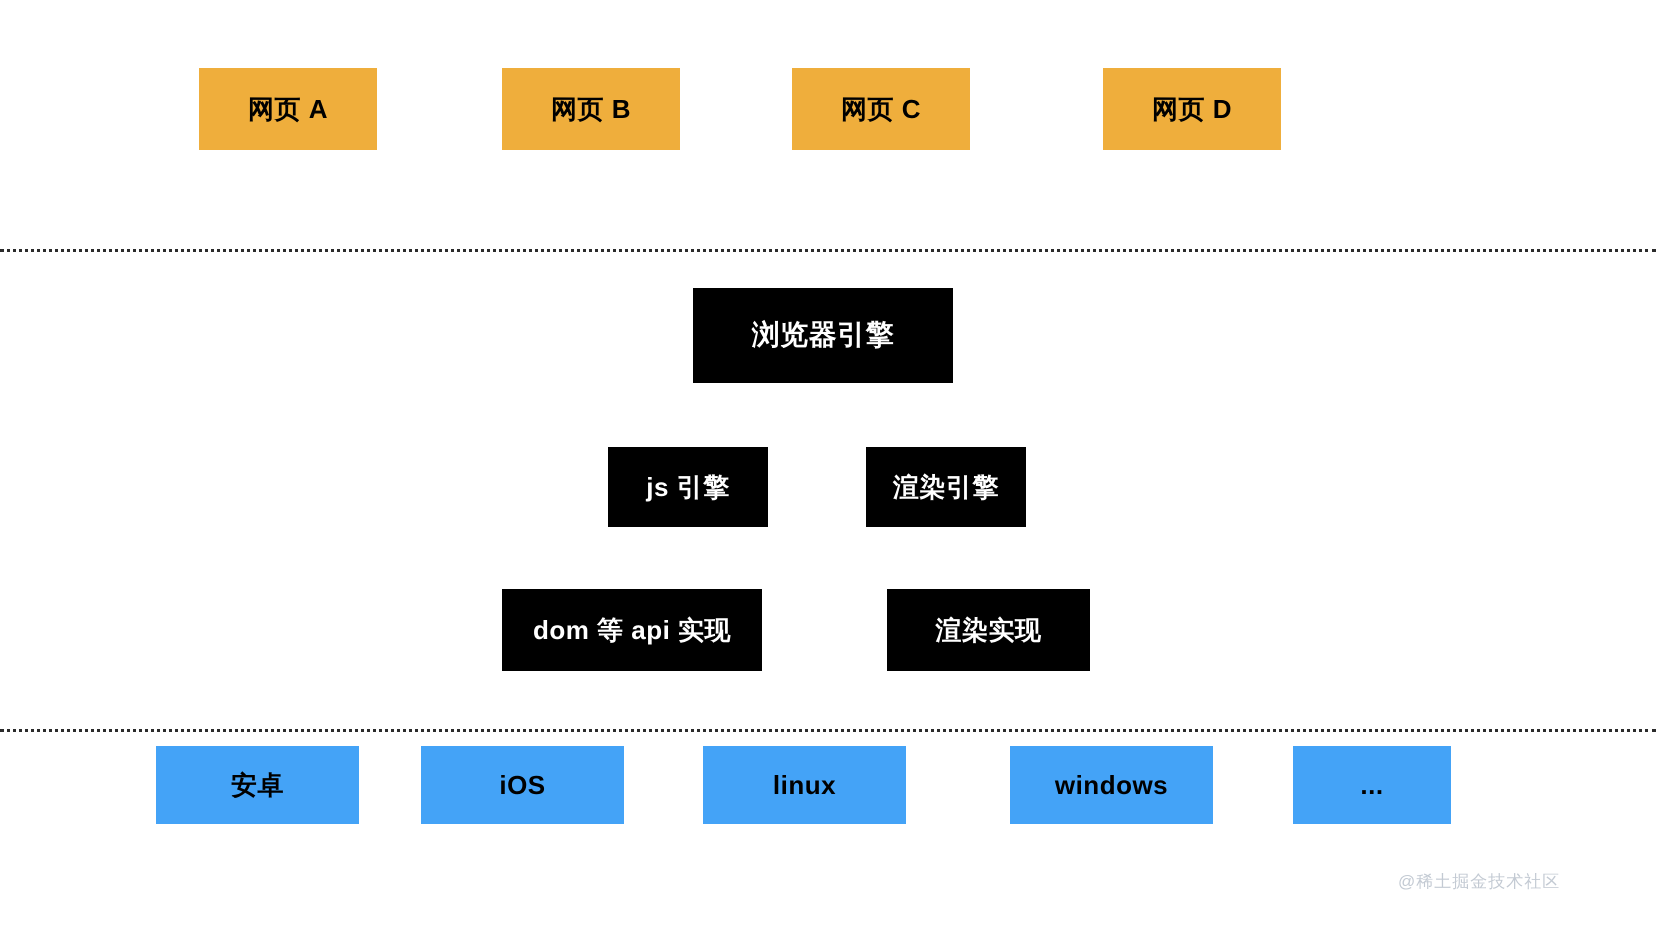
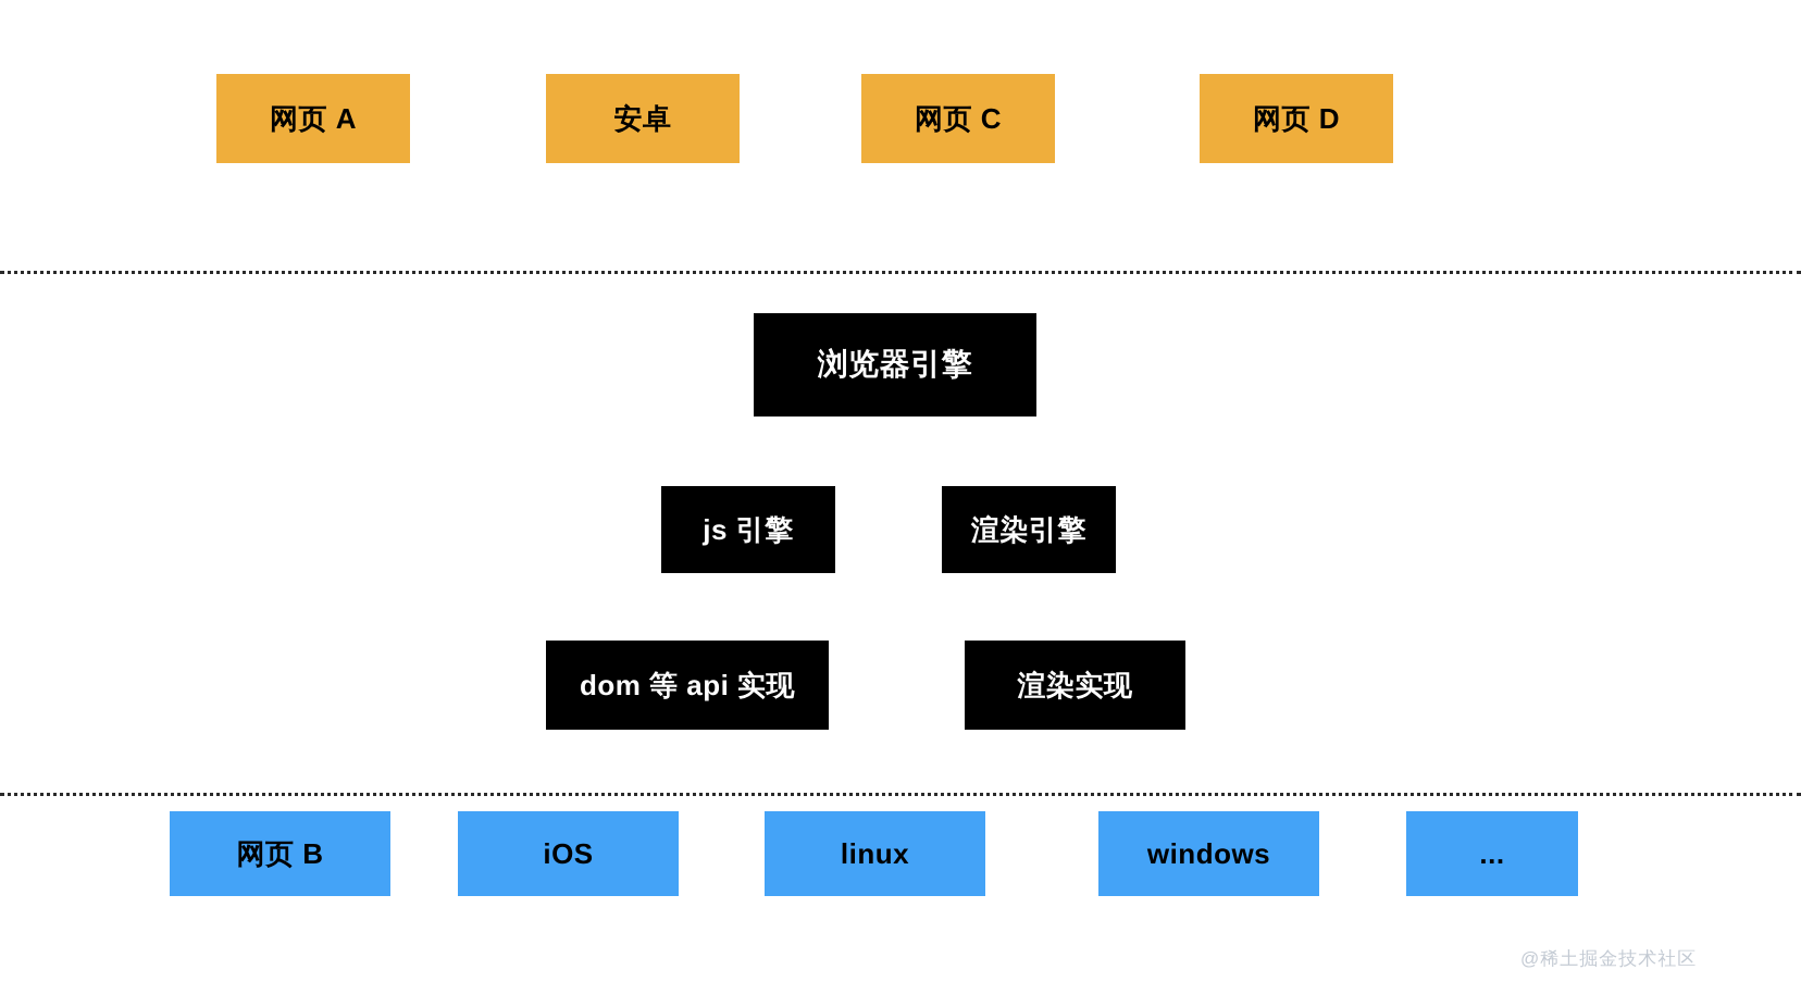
  网页 A
- 网页 B
+ 安卓
  网页 C
  网页 D
  浏览器引擎
  js 引擎
  渲染引擎
  dom 等 api 实现
  渲染实现
- 安卓
+ 网页 B
  iOS
  linux
  windows
  ...
  @稀土掘金技术社区
